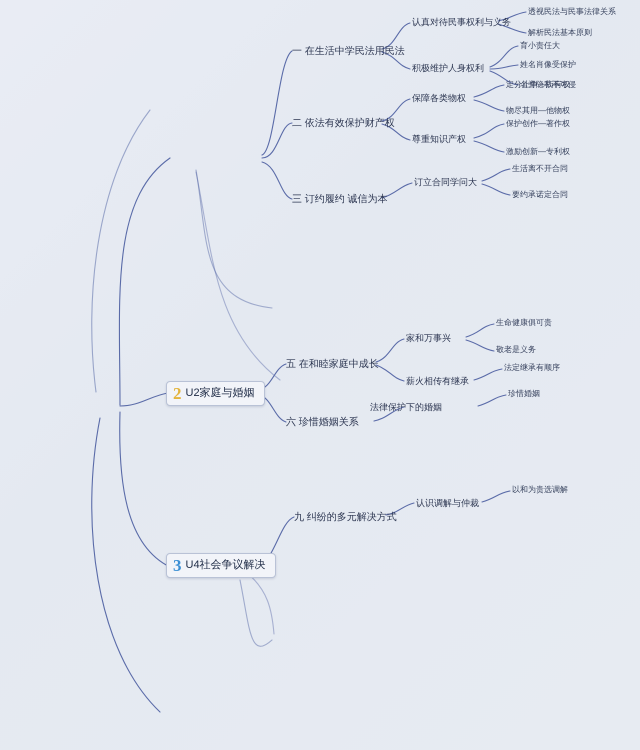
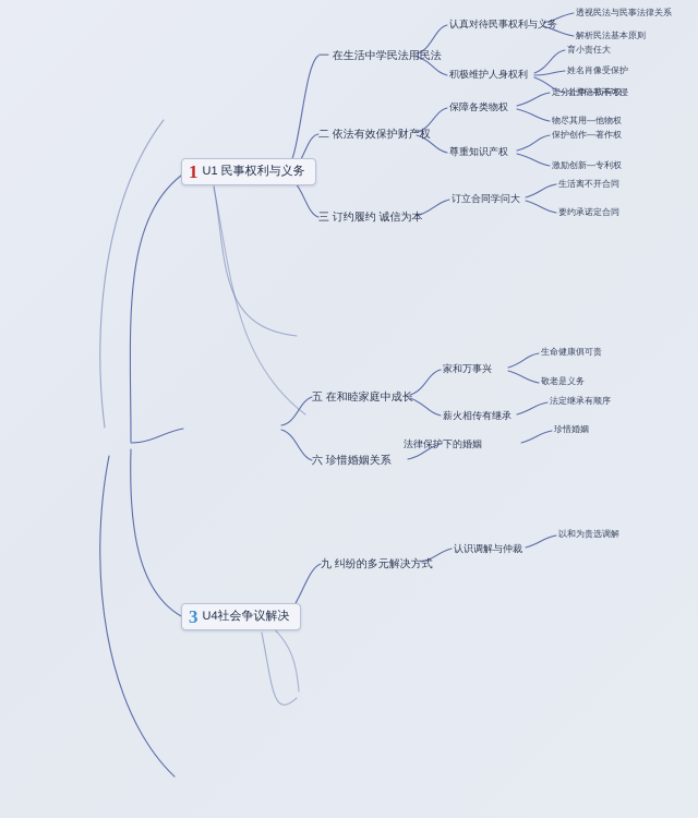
+ 1
+ U1 民事权利与义务
  一 在生活中学民法用民法
  二 依法有效保护财产权
  三 订约履约 诚信为本
  认真对待民事权利与义务
  积极维护人身权利
  保障各类物权
  尊重知识产权
  订立合同学问大
  透视民法与民事法律关系
  解析民法基本原则
  育小责任大
  姓名肖像受保护
  名誉隐私不可侵
  定分止争—所有权
  物尽其用—他物权
  保护创作—著作权
  激励创新—专利权
  生活离不开合同
  要约承诺定合同
- 2
- U2家庭与婚姻
  五 在和睦家庭中成长
  六 珍惜婚姻关系
  家和万事兴
  薪火相传有继承
  法律保护下的婚姻
  生命健康俱可贵
  敬老是义务
  法定继承有顺序
  珍惜婚姻
  3
  U4社会争议解决
  九 纠纷的多元解决方式
  认识调解与仲裁
  以和为贵选调解
